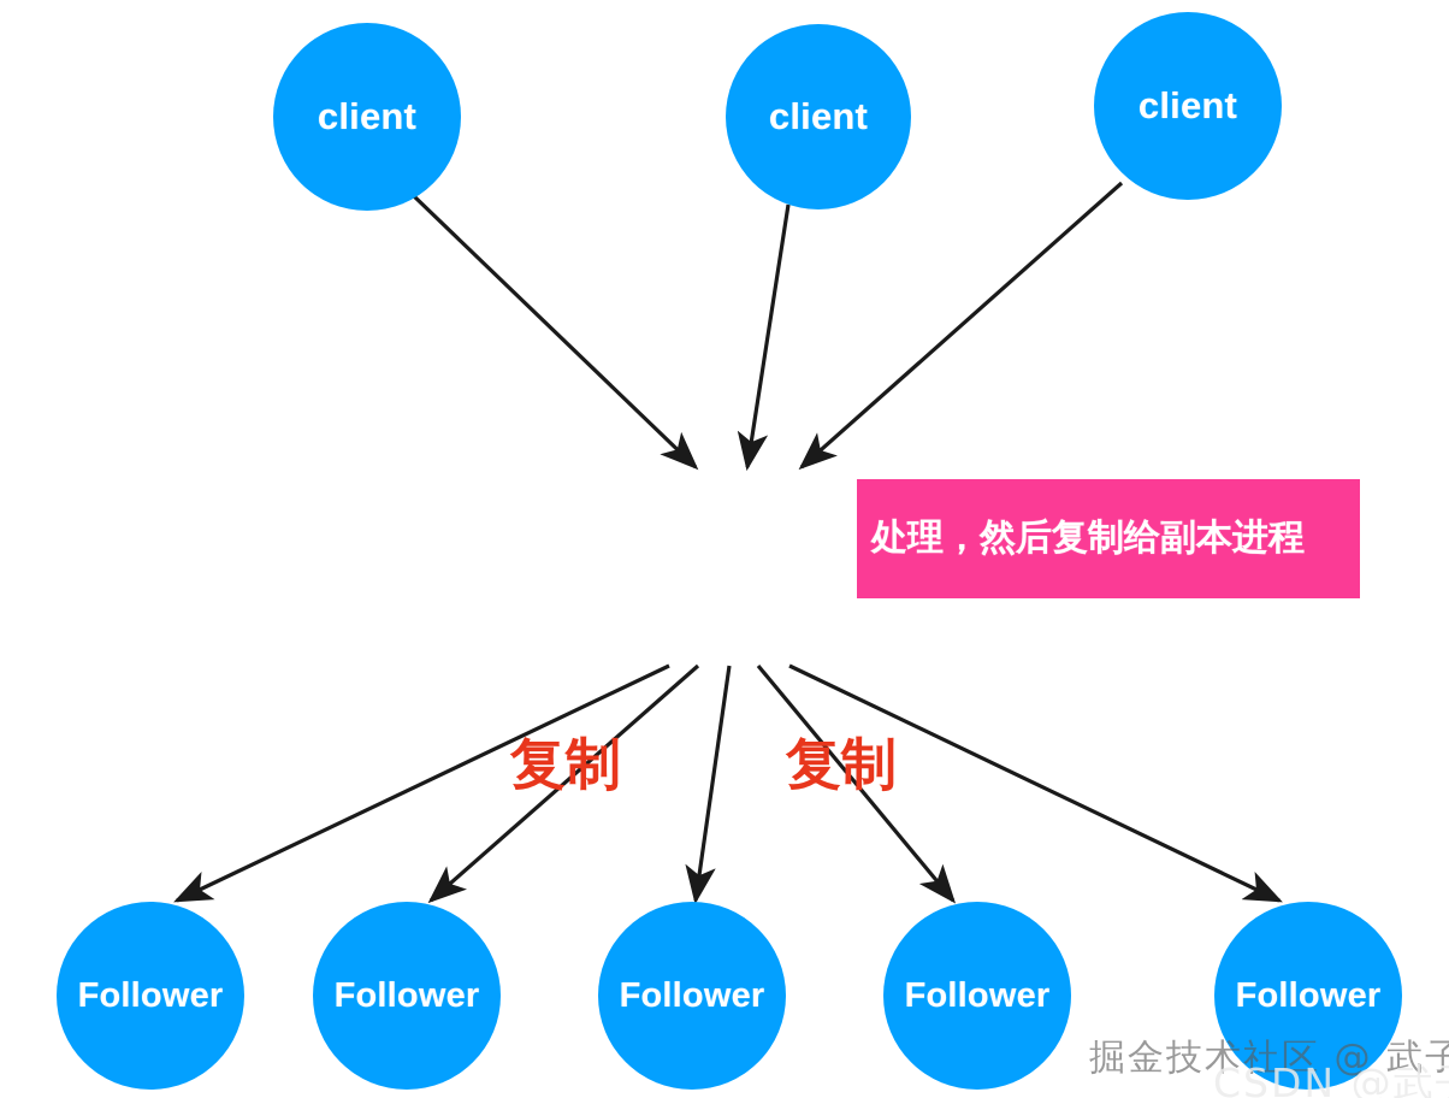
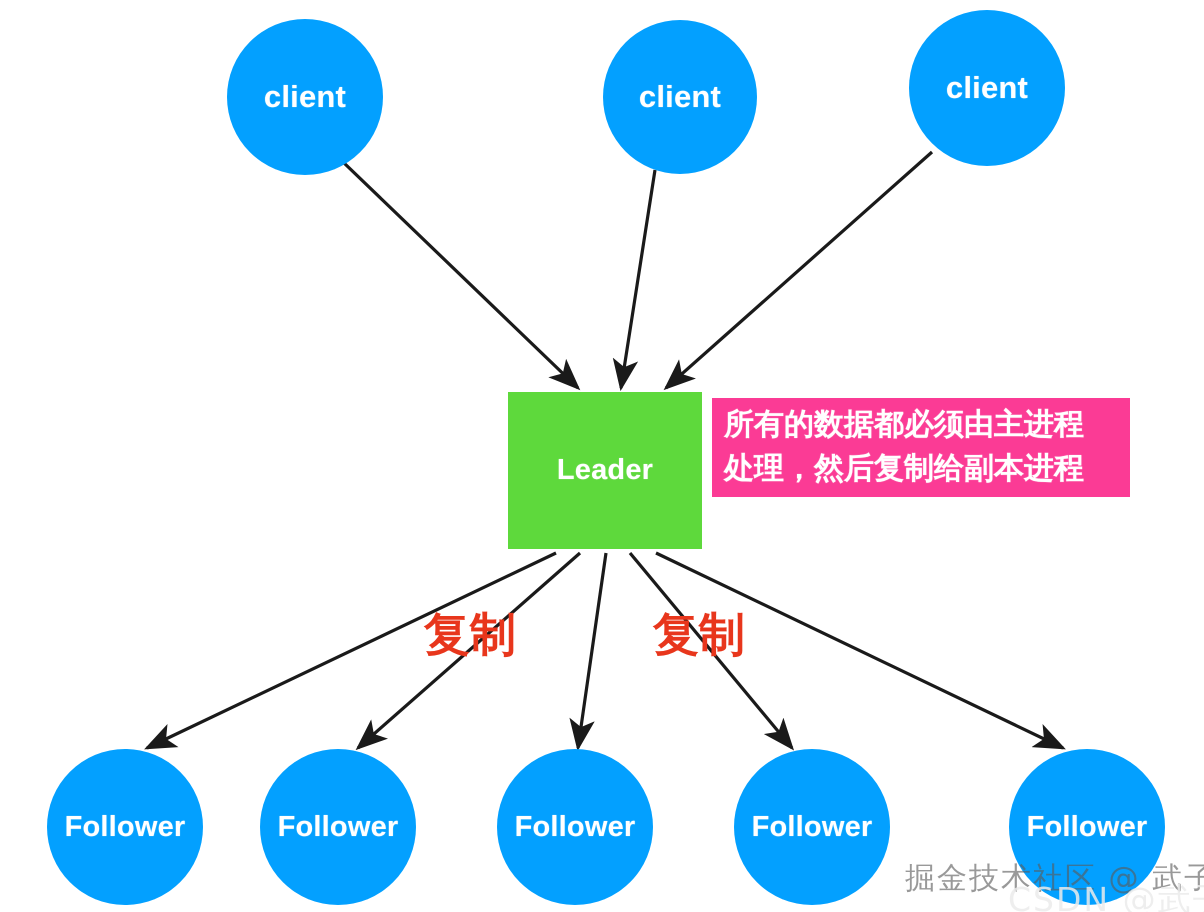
  client
  client
  client
+ Leader
+ 所有的数据都必须由主进程
  处理，然后复制给副本进程
  复制
  复制
  Follower
  Follower
  Follower
  Follower
  Follower
  掘金技术社区 @ 武子
  CSDN @武
